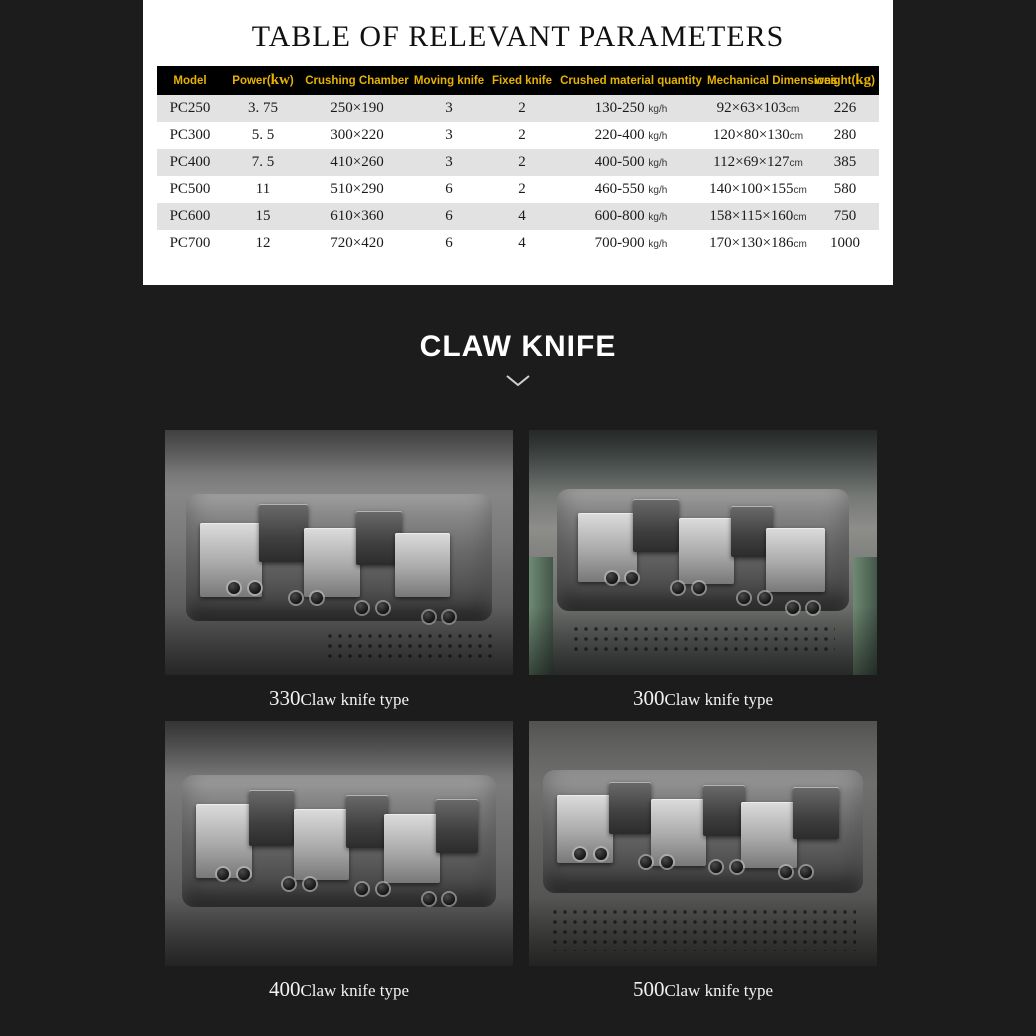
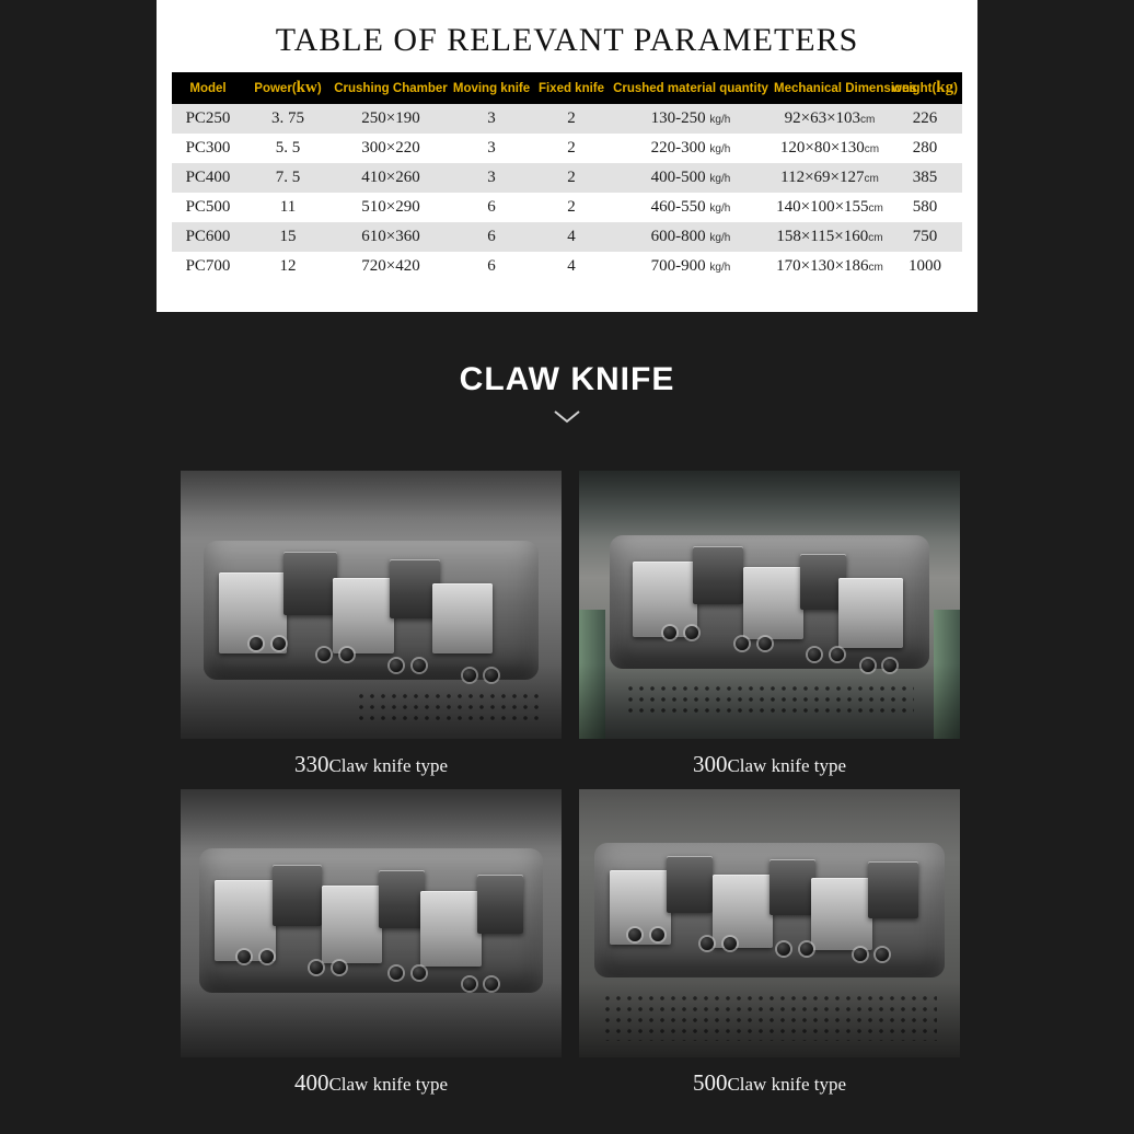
  TABLE OF RELEVANT PARAMETERS
  Model	Power(kw)	Crushing Chamber	Moving knife	Fixed knife	Crushed material quantity	Mechanical Dimens	weight(kg)
  PC250	3. 75	250×190	3	2	130-250 kg/h	92×63×103cm	226
- PC300	5. 5	300×220	3	2	220-400 kg/h	120×80×130cm	280
+ PC300	5. 5	300×220	3	2	220-300 kg/h	120×80×130cm	280
  PC400	7. 5	410×260	3	2	400-500 kg/h	112×69×127cm	385
  PC500	11	510×290	6	2	460-550 kg/h	140×100×155cm	580
  PC600	15	610×360	6	4	600-800 kg/h	158×115×160cm	750
  PC700	12	720×420	6	4	700-900 kg/h	170×130×186cm	1000
  CLAW KNIFE
  330Claw knife type
  300Claw knife type
  400Claw knife type
  500Claw knife type
